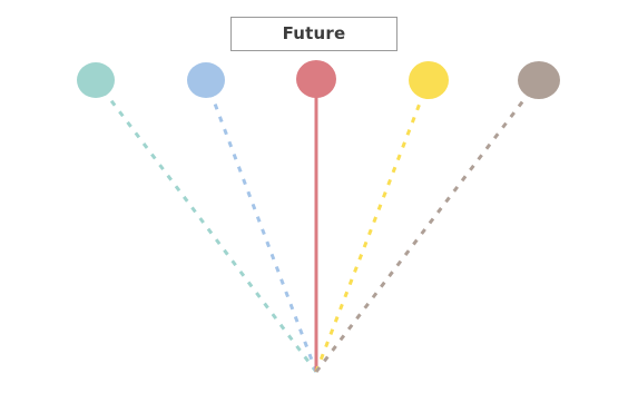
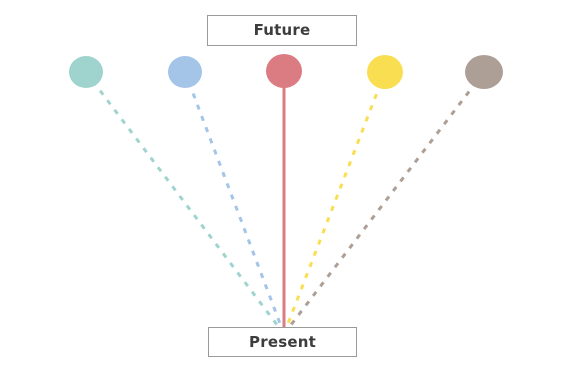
  Future
+ Present
